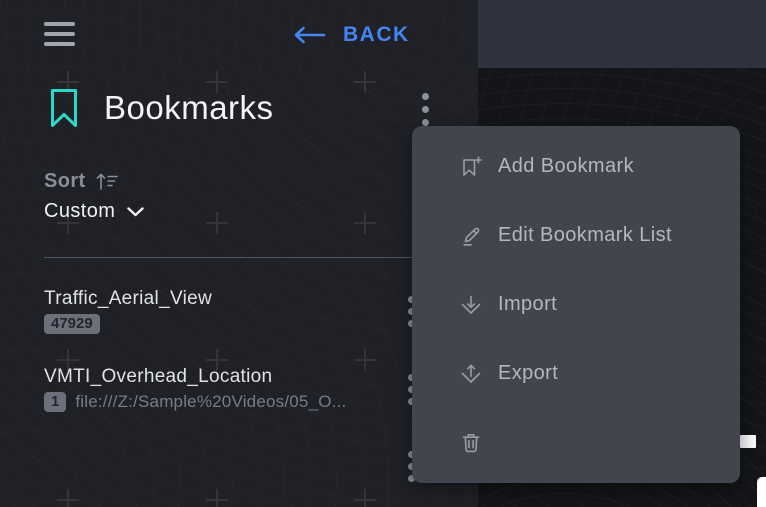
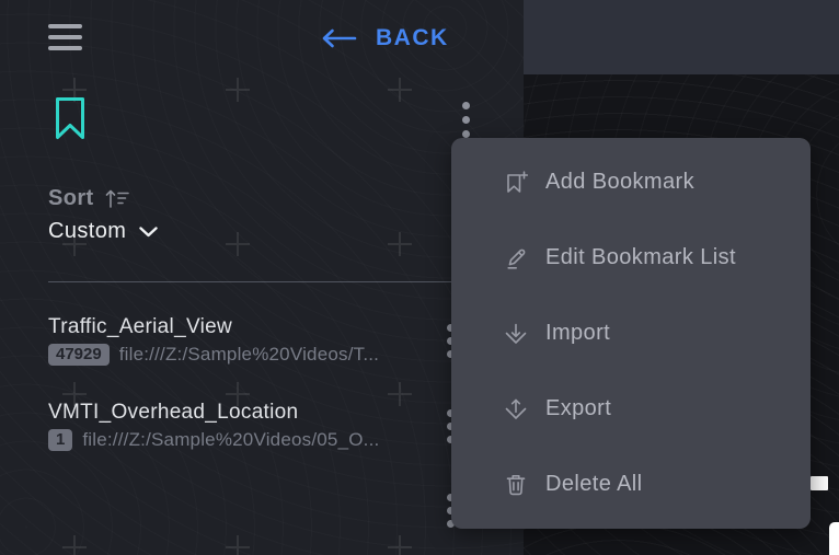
  BACK
- Bookmarks
  Sort
  Custom
  Traffic_Aerial_View
  47929
+ file:///Z:/Sample%20Videos/T...
  VMTI_Overhead_Location
  1
  file:///Z:/Sample%20Videos/05_O...
  Add Bookmark
  Edit Bookmark List
  Import
  Export
+ Delete All
